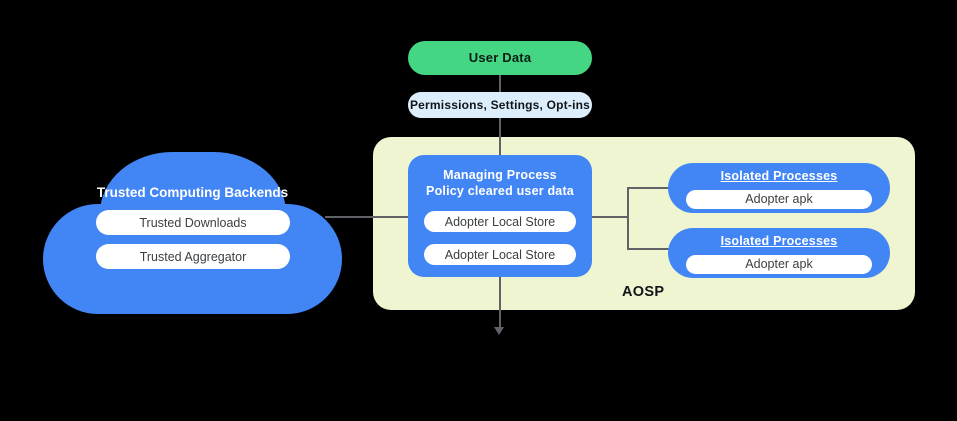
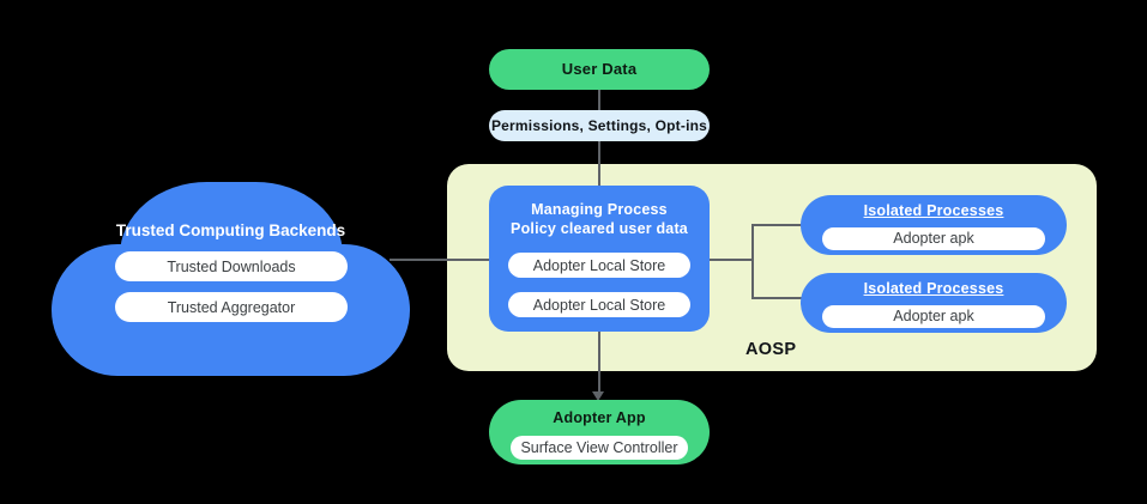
  AOSP
  Trusted Computing Backends
  Trusted Downloads
  Trusted Aggregator
  User Data
  Permissions, Settings, Opt-ins
  Managing Process
  Policy cleared user data
  Adopter Local Store
  Adopter Local Store
  Isolated Processes
  Adopter apk
  Isolated Processes
  Adopter apk
+ Adopter App
+ Surface View Controller
